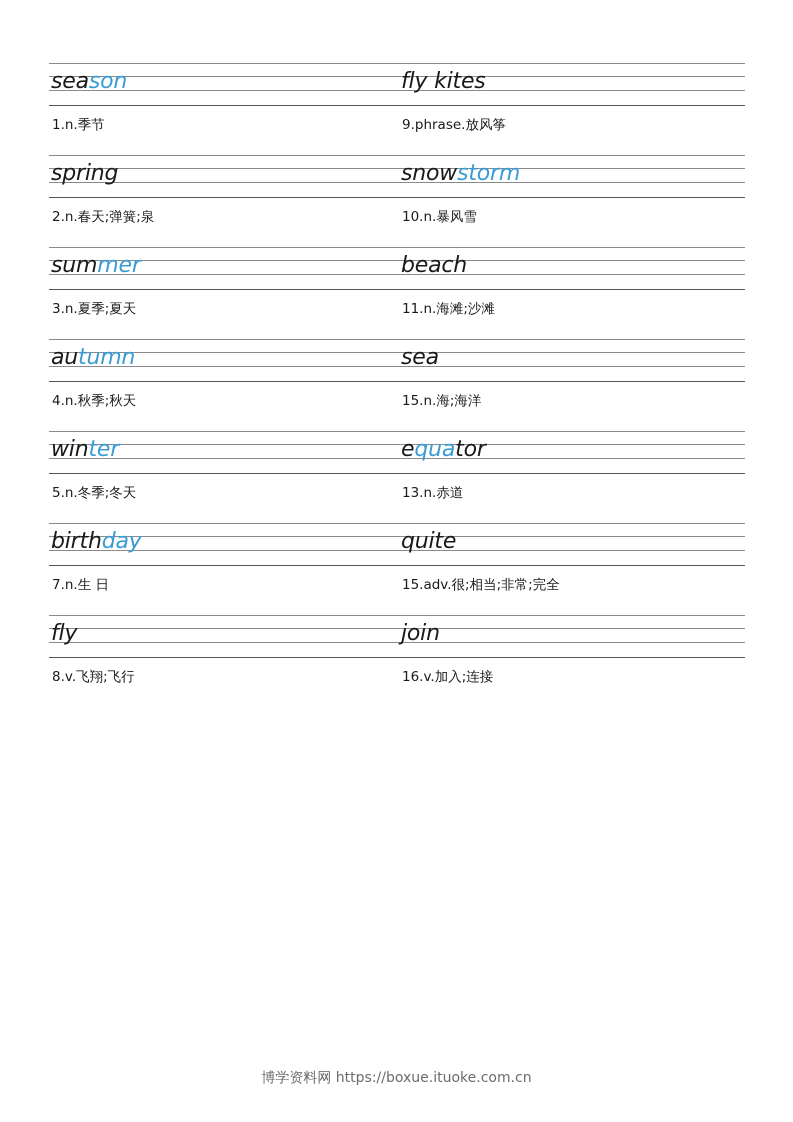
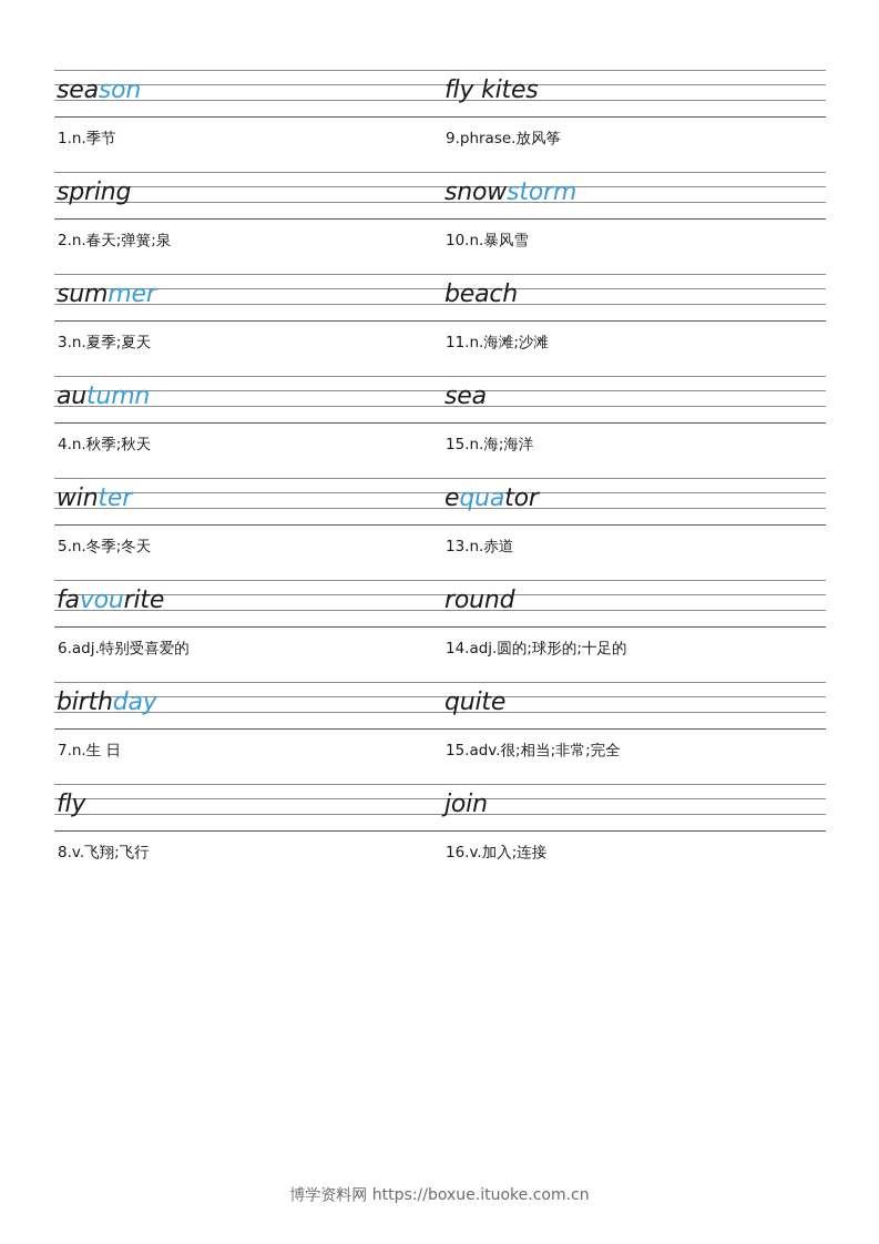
  season
  1.n.季节
  fly kites
  9.phrase.放风筝
  spring
  2.n.春天;弹簧;泉
  snowstorm
  10.n.暴风雪
  summer
  3.n.夏季;夏天
  beach
  11.n.海滩;沙滩
  autumn
  4.n.秋季;秋天
  sea
  15.n.海;海洋
  winter
  5.n.冬季;冬天
  equator
  13.n.赤道
+ favourite
+ 6.adj.特别受喜爱的
+ round
+ 14.adj.圆的;球形的;十足的
  birthday
  7.n.生 日
  quite
  15.adv.很;相当;非常;完全
  fly
  8.v.飞翔;飞行
  join
  16.v.加入;连接
  博学资料网 https://boxue.ituoke.com.cn
